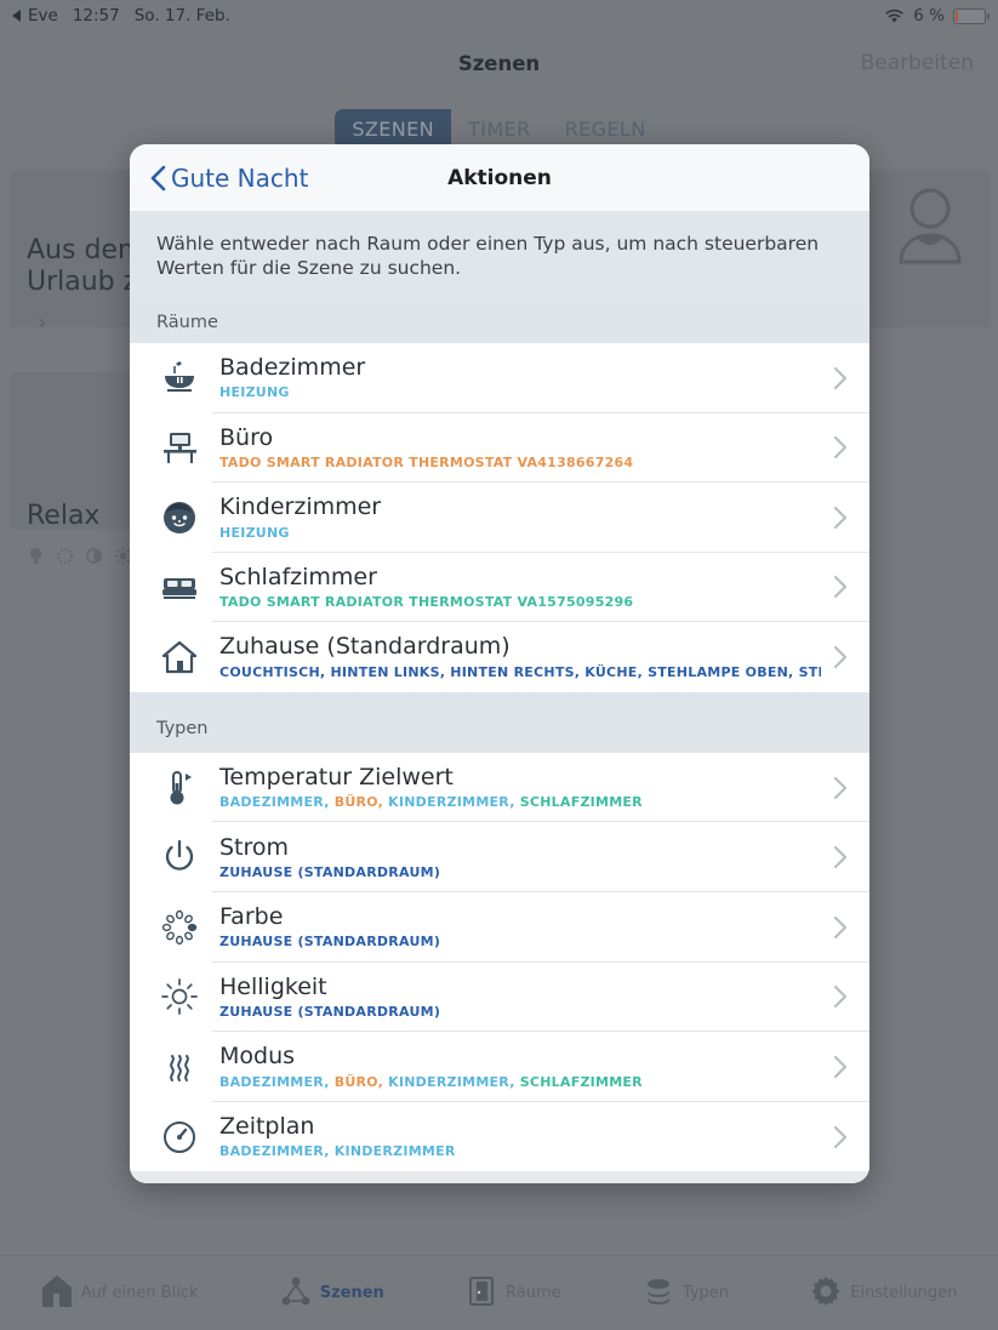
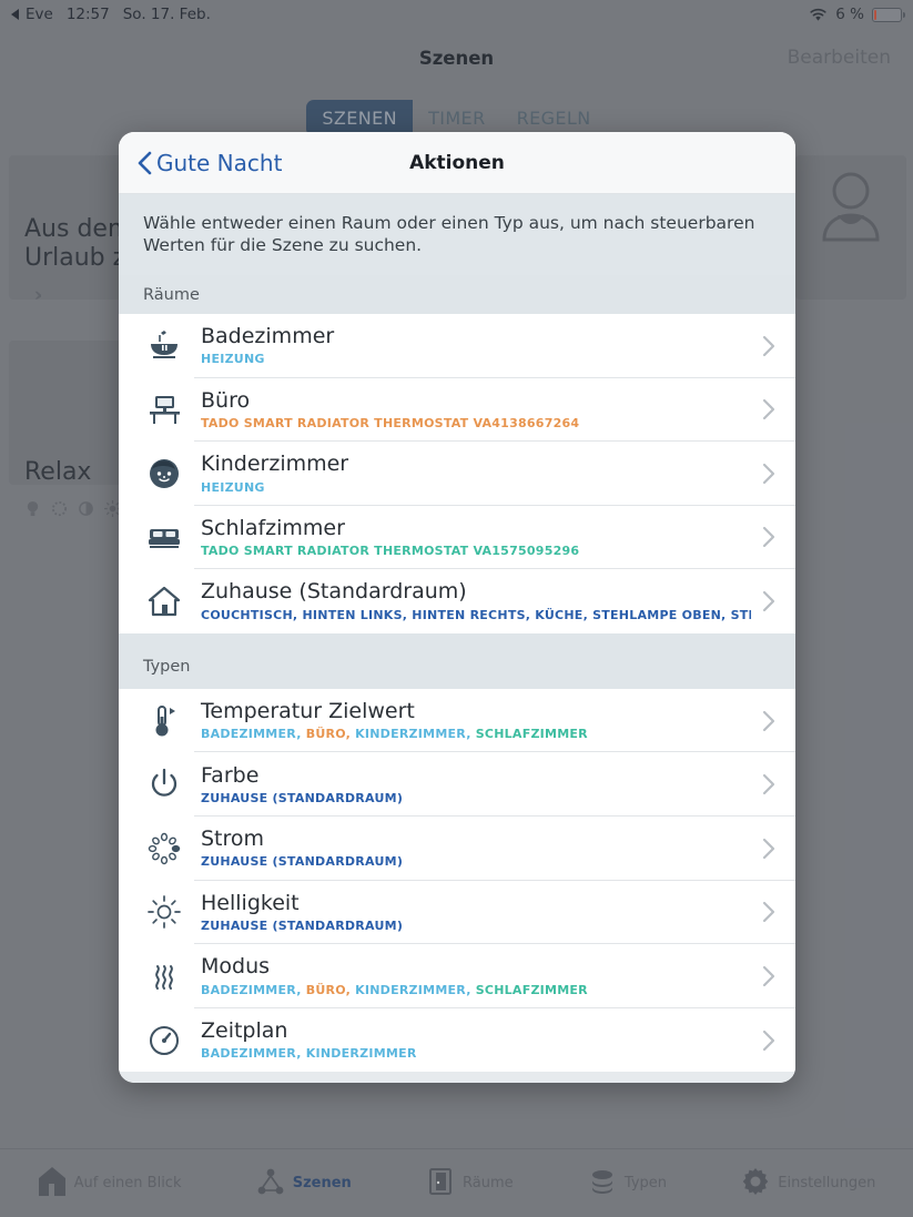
  Eve
  12:57
  So. 17. Feb.
  6 %
  Szenen
  SZENEN
  TIMER
  REGELN
  Aus de
  Relax
  Szenen
  Gute Nacht
  Aktionen
- Wähle entweder nach Raum oder einen Typ aus, um nach steuerbaren Werten für die Szene zu suchen.
+ Wähle entweder einen Raum oder einen Typ aus, um nach steuerbaren Werten für die Szene zu suchen.
  Räume
  Badezimmer
  HEIZUNG
  Büro
  TADO SMART RADIATOR THERMOSTAT VA4138667264
  Kinderzimmer
  HEIZUNG
  Schlafzimmer
  TADO SMART RADIATOR THERMOSTAT VA1575095296
  Zuhause (Standardraum)
  COUCHTISCH, HINTEN LINKS, HINTEN RECHTS, KÜCHE, STEHLAMPE OBEN, ST
  Typen
  Temperatur Zielwert
  BADEZIMMER, BÜRO, KINDERZIMMER, SCHLAFZIMMER
- Strom
+ Farbe
  ZUHAUSE (STANDARDRAUM)
- Farbe
+ Strom
  ZUHAUSE (STANDARDRAUM)
  Helligkeit
  ZUHAUSE (STANDARDRAUM)
  Modus
  BADEZIMMER, BÜRO, KINDERZIMMER, SCHLAFZIMMER
  Zeitplan
  BADEZIMMER, KINDERZIMMER
